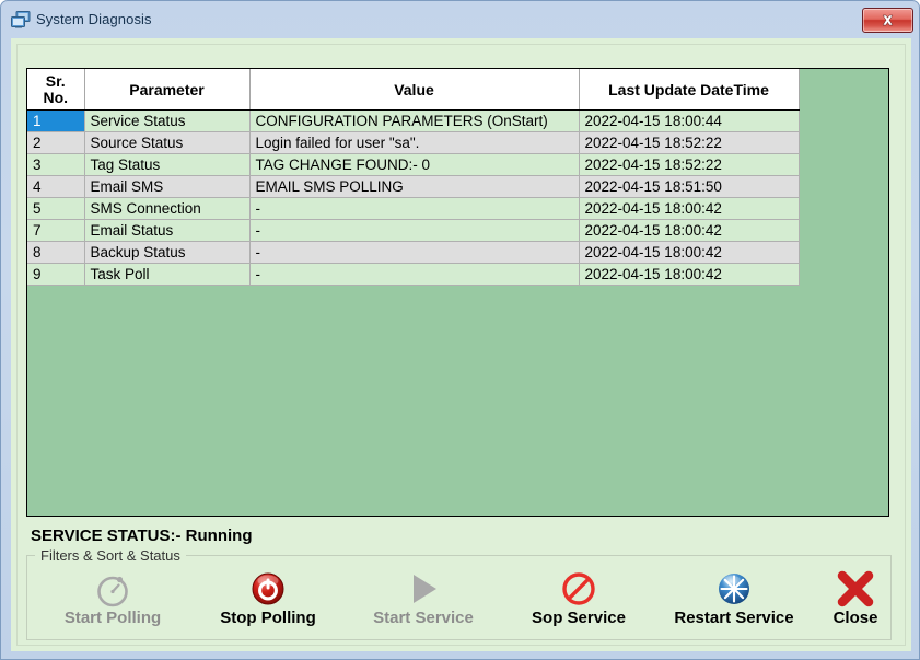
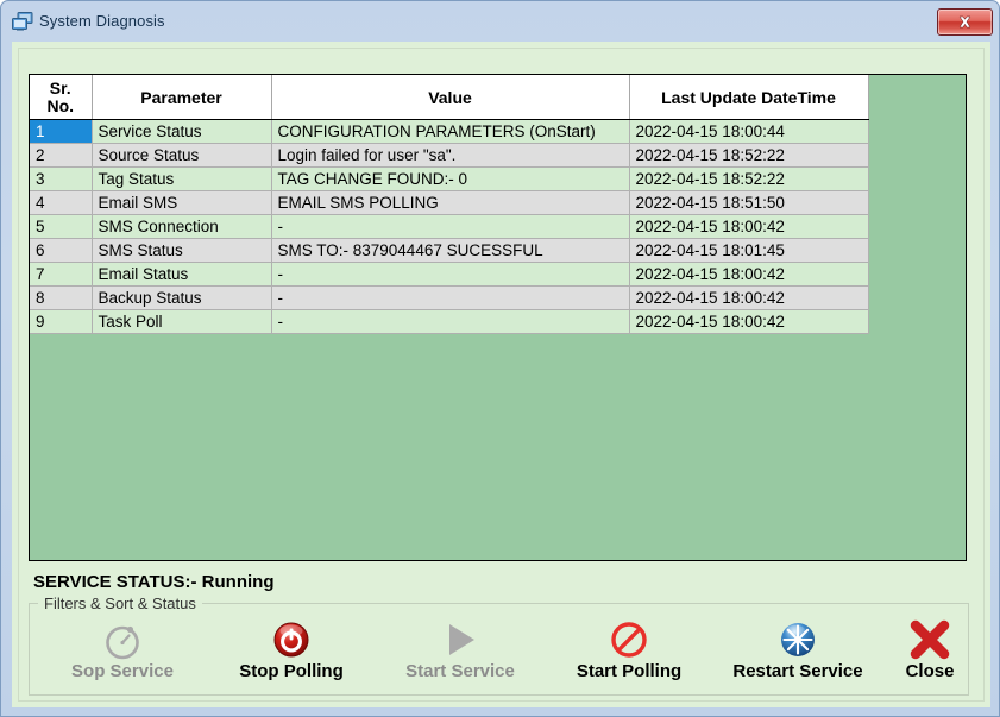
  System Diagnosis
  Sr. No.	Parameter	Value	Last Update DateTime
  1	Service Status	CONFIGURATION PARAMETERS (OnStart)	2022-04-15 18:00:44
  2	Source Status	Login failed for user "sa".	2022-04-15 18:52:22
  3	Tag Status	TAG CHANGE FOUND:- 0	2022-04-15 18:52:22
  4	Email SMS	EMAIL SMS POLLING	2022-04-15 18:51:50
  5	SMS Connection	-	2022-04-15 18:00:42
+ 6	SMS Status	SMS TO:- 8379044467 SUCESSFUL	2022-04-15 18:01:45
  7	Email Status	-	2022-04-15 18:00:42
  8	Backup Status	-	2022-04-15 18:00:42
  9	Task Poll	-	2022-04-15 18:00:42
  SERVICE STATUS:- Running
  Filters & Sort & Status
- Start Polling
+ Sop Service
  Stop Polling
  Start Service
- Sop Service
+ Start Polling
  Restart Service
  Close
